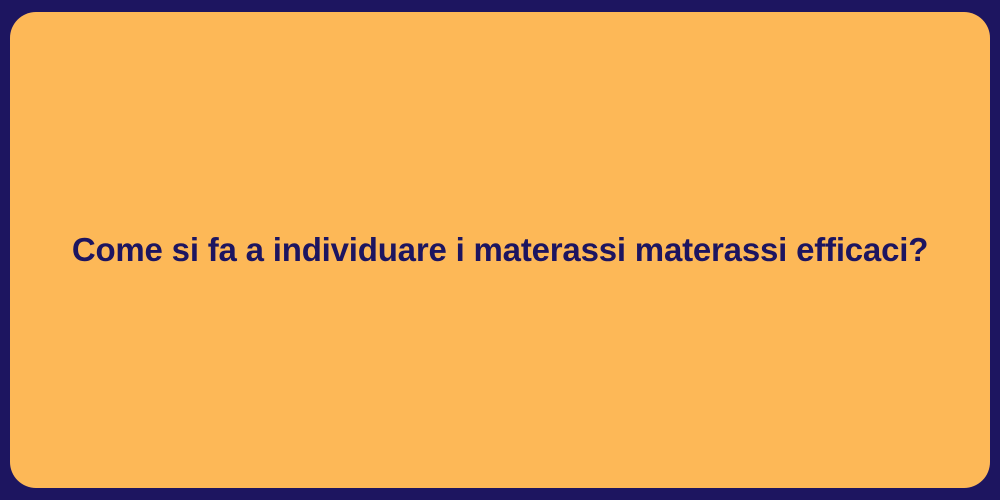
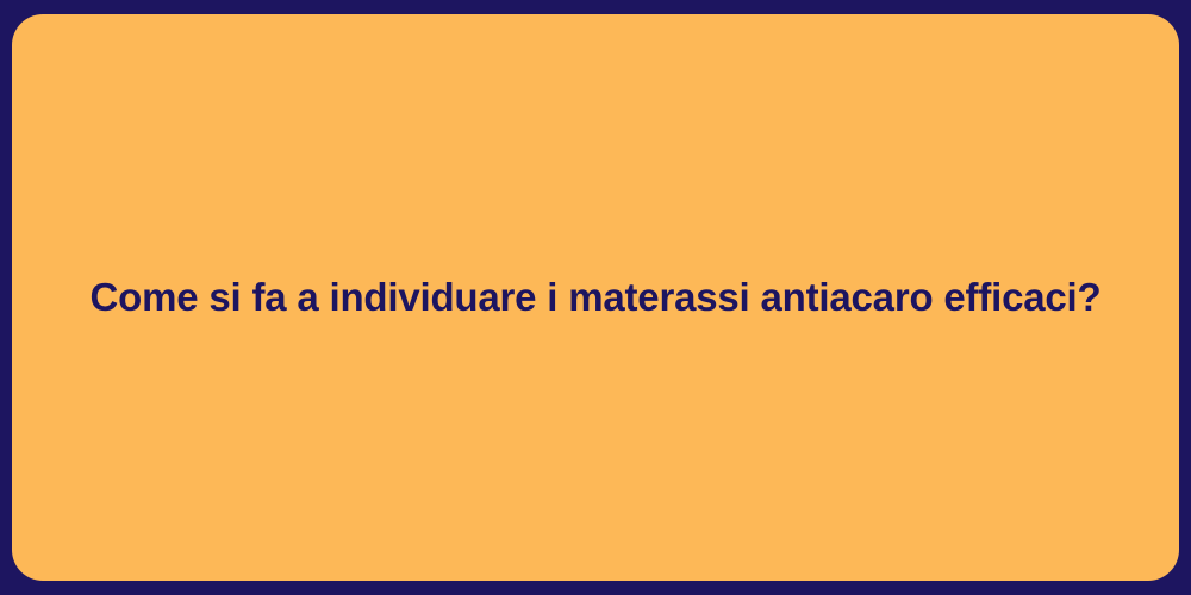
- Come si fa a individuare i materassi materassi efficaci?
+ Come si fa a individuare i materassi antiacaro efficaci?
